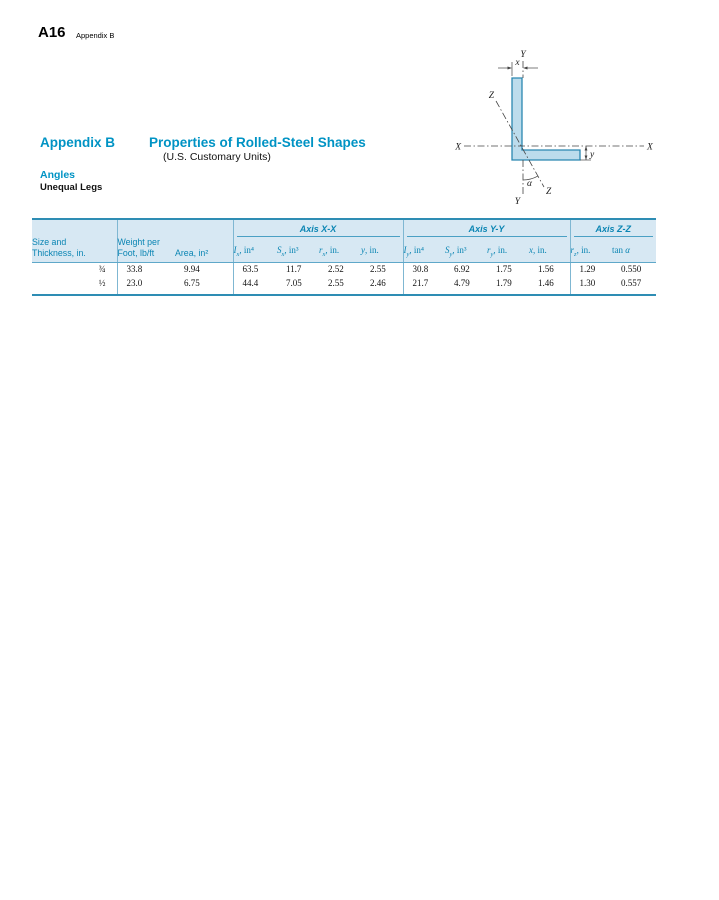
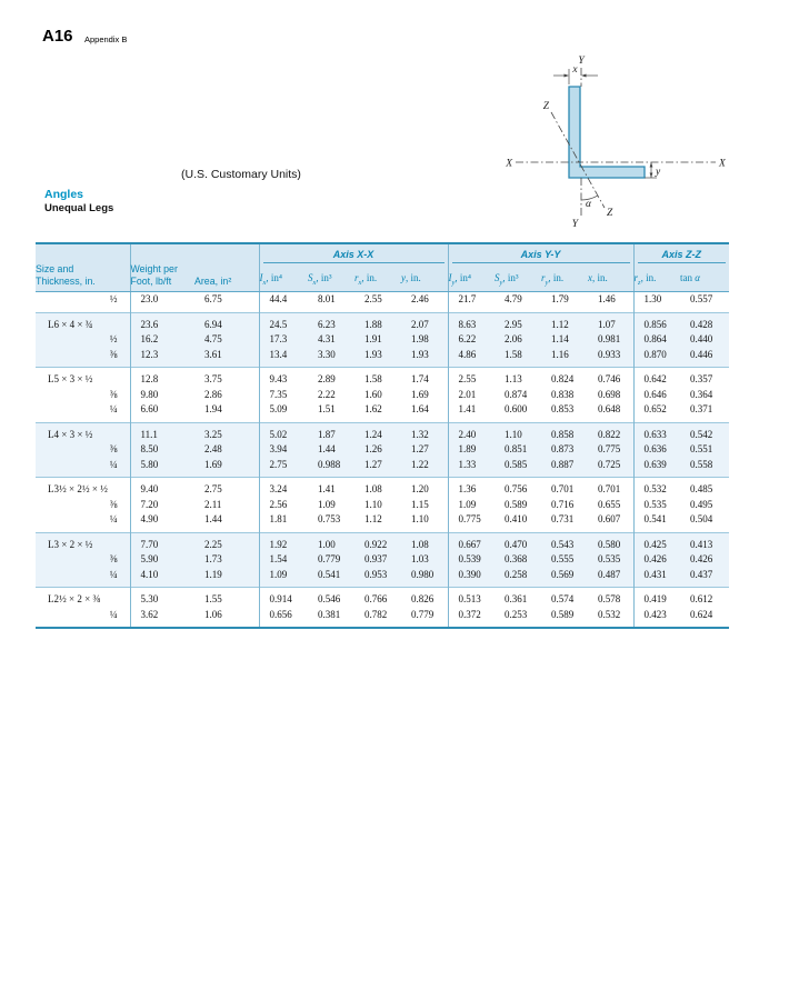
  A16
  Appendix B
- Appendix B Properties of Rolled-Steel Shapes
  (U.S. Customary Units)
  Angles
  Unequal Legs
  Y
  x
  Z
  X
  X
  y
  α
  Z
  Y
  		Axis X-X	Axis Y-Y	Axis Z-Z
  Size and Thickness, in.	Weight per Foot, lb/ft	Area, in²	I , in⁴	S , in³	r , in.	y, in.	I , in⁴	S , in³	r , in.	x, in.	r , in.	tan α
- ¾	33.8	9.94	63.5	11.7	2.52	2.55	30.8	6.92	1.75	1.56	1.29	0.550
- ½	23.0	6.75	44.4	7.05	2.55	2.46	21.7	4.79	1.79	1.46	1.30	0.557
+ ½	23.0	6.75	44.4	8.01	2.55	2.46	21.7	4.79	1.79	1.46	1.30	0.557
+ L6 × 4 × ¾	23.6	6.94	24.5	6.23	1.88	2.07	8.63	2.95	1.12	1.07	0.856	0.428
+ ½	16.2	4.75	17.3	4.31	1.91	1.98	6.22	2.06	1.14	0.981	0.864	0.440
+ ⅜	12.3	3.61	13.4	3.30	1.93	1.93	4.86	1.58	1.16	0.933	0.870	0.446
+ L5 × 3 × ½	12.8	3.75	9.43	2.89	1.58	1.74	2.55	1.13	0.824	0.746	0.642	0.357
+ ⅜	9.80	2.86	7.35	2.22	1.60	1.69	2.01	0.874	0.838	0.698	0.646	0.364
+ ¼	6.60	1.94	5.09	1.51	1.62	1.64	1.41	0.600	0.853	0.648	0.652	0.371
+ L4 × 3 × ½	11.1	3.25	5.02	1.87	1.24	1.32	2.40	1.10	0.858	0.822	0.633	0.542
+ ⅜	8.50	2.48	3.94	1.44	1.26	1.27	1.89	0.851	0.873	0.775	0.636	0.551
+ ¼	5.80	1.69	2.75	0.988	1.27	1.22	1.33	0.585	0.887	0.725	0.639	0.558
+ L3½ × 2½ × ½	9.40	2.75	3.24	1.41	1.08	1.20	1.36	0.756	0.701	0.701	0.532	0.485
+ ⅜	7.20	2.11	2.56	1.09	1.10	1.15	1.09	0.589	0.716	0.655	0.535	0.495
+ ¼	4.90	1.44	1.81	0.753	1.12	1.10	0.775	0.410	0.731	0.607	0.541	0.504
+ L3 × 2 × ½	7.70	2.25	1.92	1.00	0.922	1.08	0.667	0.470	0.543	0.580	0.425	0.413
+ ⅜	5.90	1.73	1.54	0.779	0.937	1.03	0.539	0.368	0.555	0.535	0.426	0.426
+ ¼	4.10	1.19	1.09	0.541	0.953	0.980	0.390	0.258	0.569	0.487	0.431	0.437
+ L2½ × 2 × ⅜	5.30	1.55	0.914	0.546	0.766	0.826	0.513	0.361	0.574	0.578	0.419	0.612
+ ¼	3.62	1.06	0.656	0.381	0.782	0.779	0.372	0.253	0.589	0.532	0.423	0.624
